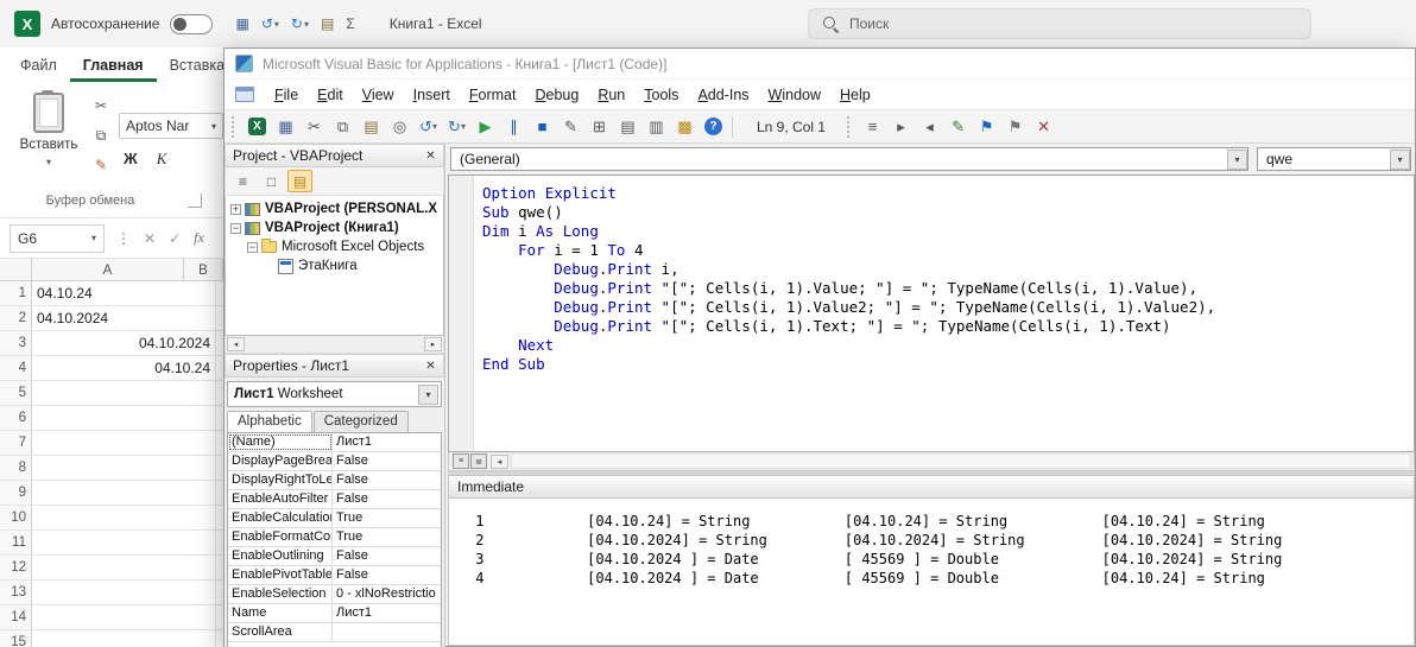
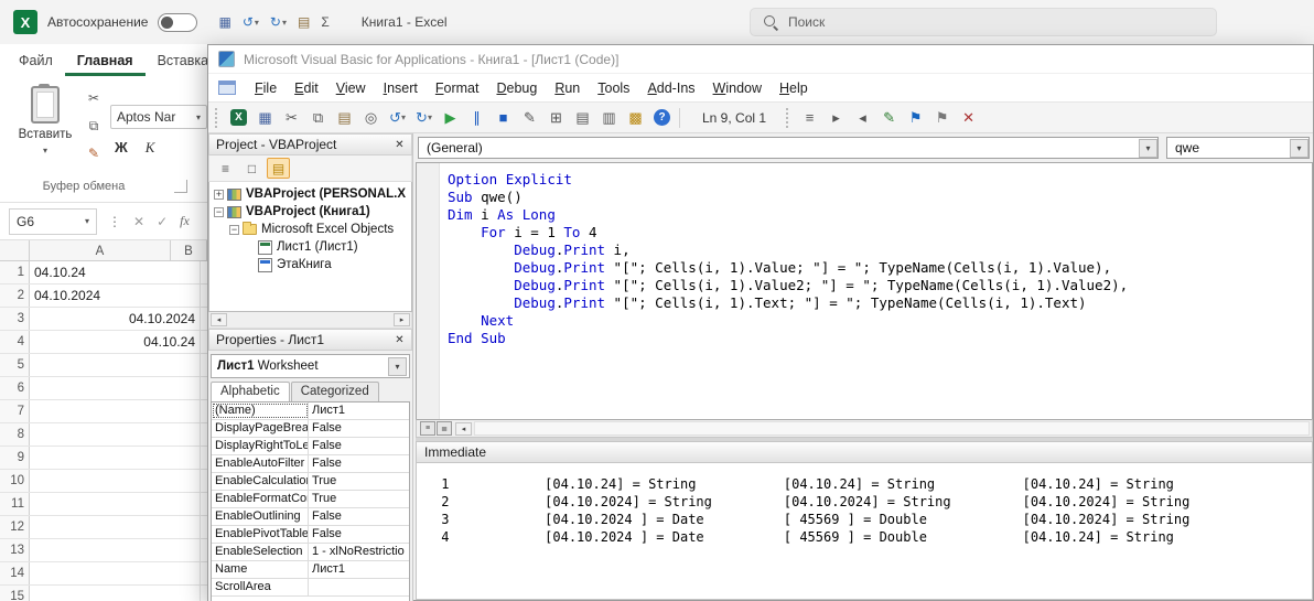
  Автосохранение
  ▦
  ↺
  ▾
  ↻
  ▾
  ▤
  Σ
  Книга1 - Excel
  Поиск
  Файл
  Главная
  Вставка
  Вставить
  ▾
  ✂
  ⧉
  ✎
  Aptos Nar
  Ж
  К
  Буфер обмена
  G6
  A
  B
  1
  04.10.24
  2
  04.10.2024
  3
  04.10.2024
  4
  04.10.24
  5
  6
  7
  8
  9
  10
  11
  12
  13
  14
  15
  Microsoft Visual Basic for Applications - Книга1 - [Лист1 (Code)]
  File
  Edit
  View
  Insert
  Format
  Debug
  Run
  Tools
  Add-Ins
  Window
  Help
  X
  ▦
  ✂
  ⧉
  ▤
  ◎
  ↺
  ▾
  ↻
  ▾
  ▶
  ∥
  ■
  ✎
  ⊞
  ▤
  ▥
  ▩
  ?
  Ln 9, Col 1
  ≡
  ▸
  ◂
  ✎
  ⚑
  ⚑
  ✕
  Project - VBAProject
  ≡
  □
  ▤
  +
  VBAProject (PERSONAL.X
  −
  VBAProject (Книга1)
  −
  Microsoft Excel Objects
+ Лист1 (Лист1)
  ЭтаКнига
  Properties - Лист1
  Лист1 Worksheet
  ▾
  Alphabetic
  Categorized
  (Name)
  Лист1
  DisplayPageBrea
  False
  DisplayRightToLe
  False
  EnableAutoFilter
  False
  EnableCalculatio
  True
  EnableFormatCo
  True
  EnableOutlining
  False
  EnablePivotTable
  False
  EnableSelection
- 0 - xlNoRestrictio
+ 1 - xlNoRestrictio
  Name
  Лист1
  ScrollArea
  (General)
  ▾
  qwe
  ▾
  Option Explicit
  Sub qwe()
  Dim i As Long
  For i = 1 To 4
  Debug.Print i,
  Debug.Print "["; Cells(i, 1).Value; "] = "; TypeName(Cells(i, 1).Value),
  Debug.Print "["; Cells(i, 1).Value2; "] = "; TypeName(Cells(i, 1).Value2),
  Debug.Print "["; Cells(i, 1).Text; "] = "; TypeName(Cells(i, 1).Text)
  Next
  End Sub
  Immediate
  1 [04.10.24] = String [04.10.24] = String [04.10.24] = String
  2 [04.10.2024] = String [04.10.2024] = String [04.10.2024] = String
  3 [04.10.2024 ] = Date [ 45569 ] = Double [04.10.2024] = String
  4 [04.10.2024 ] = Date [ 45569 ] = Double [04.10.24] = String
